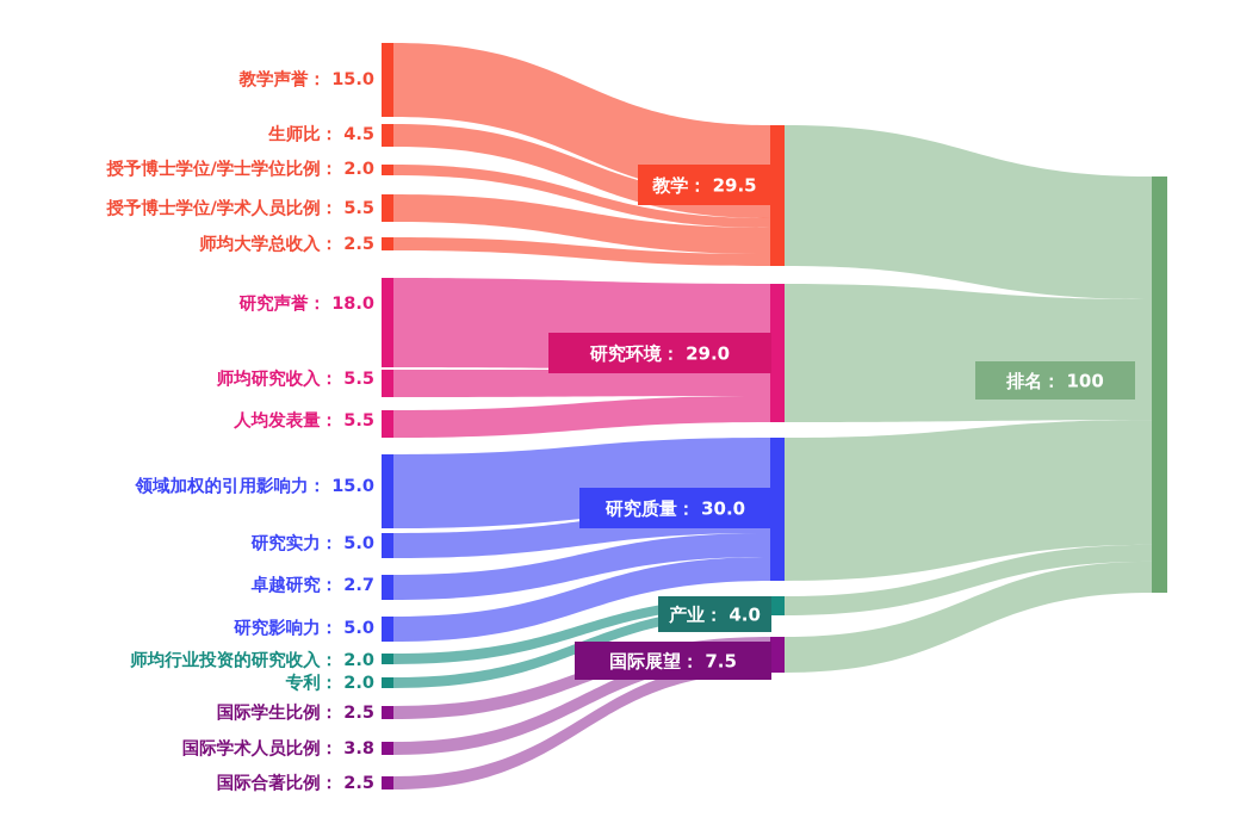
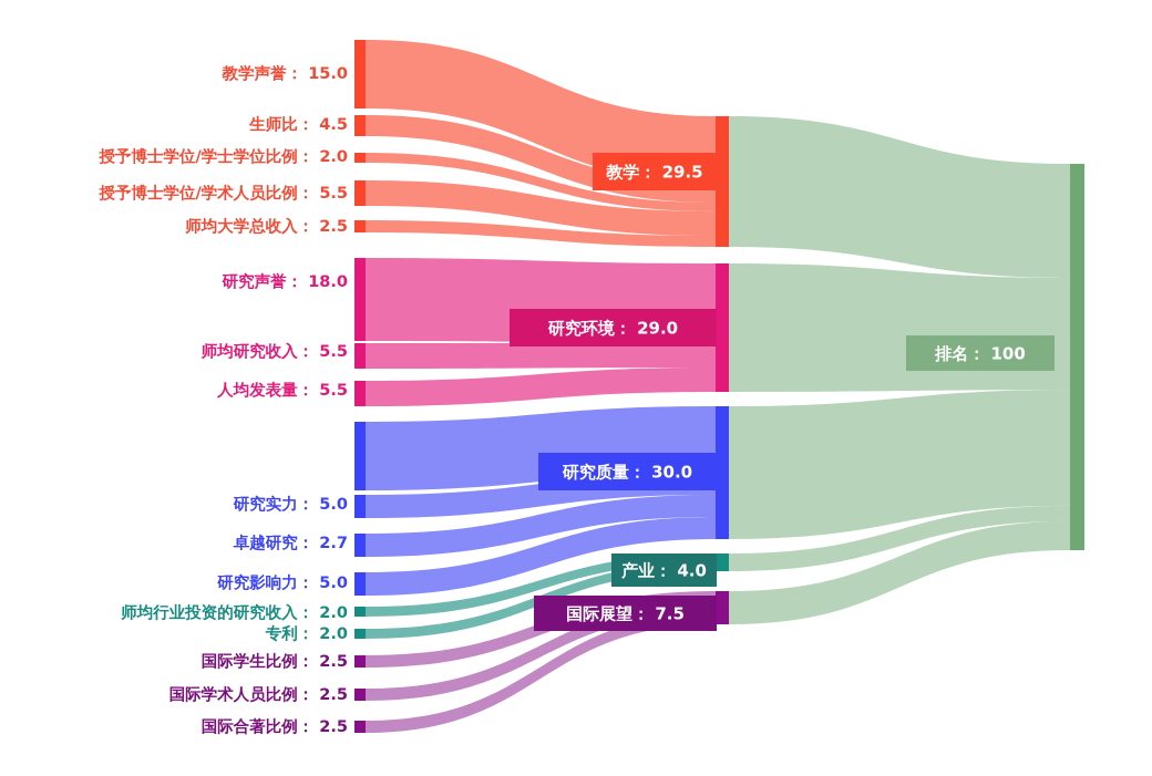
  教学声誉： 15.0
  生师比： 4.5
  授予博士学位/学士学位比例： 2.0
  授予博士学位/学术人员比例： 5.5
  师均大学总收入： 2.5
  研究声誉： 18.0
  师均研究收入： 5.5
  人均发表量： 5.5
- 领域加权的引用影响力： 15.0
  研究实力： 5.0
  卓越研究： 2.7
  研究影响力： 5.0
  师均行业投资的研究收入： 2.0
  专利： 2.0
  国际学生比例： 2.5
- 国际学术人员比例： 3.8
+ 国际学术人员比例： 2.5
  国际合著比例： 2.5
  教学： 29.5
  研究环境： 29.0
  研究质量： 30.0
  产业： 4.0
  国际展望： 7.5
  排名： 100
